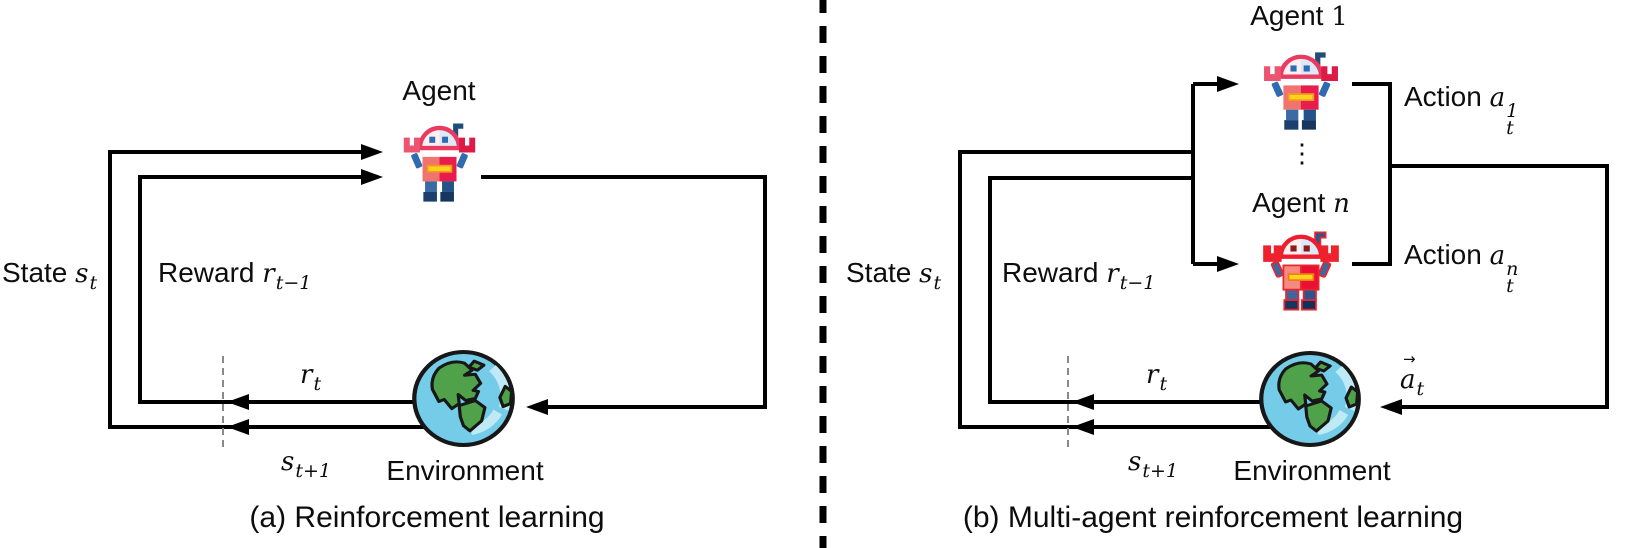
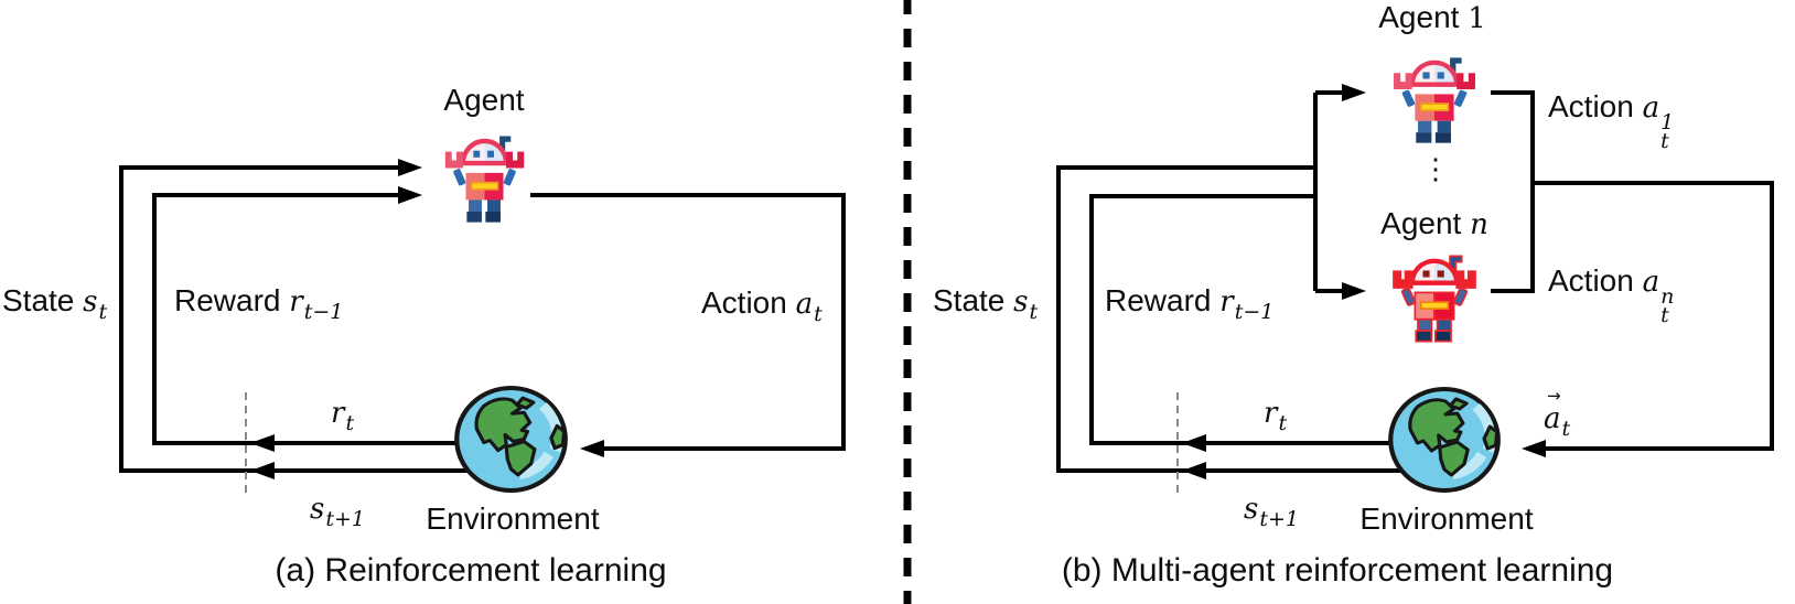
  Agent
  State st
  Reward rt−1
+ Action at
  rt
  st+1
  Environment
  (a) Reinforcement learning
  Agent 1
  ⋮
  Agent n
  State st
  Reward rt−1
  Action a
  1
  t
  Action a
  n
  t
  →
  at
  rt
  st+1
  Environment
  (b) Multi-agent reinforcement learning
